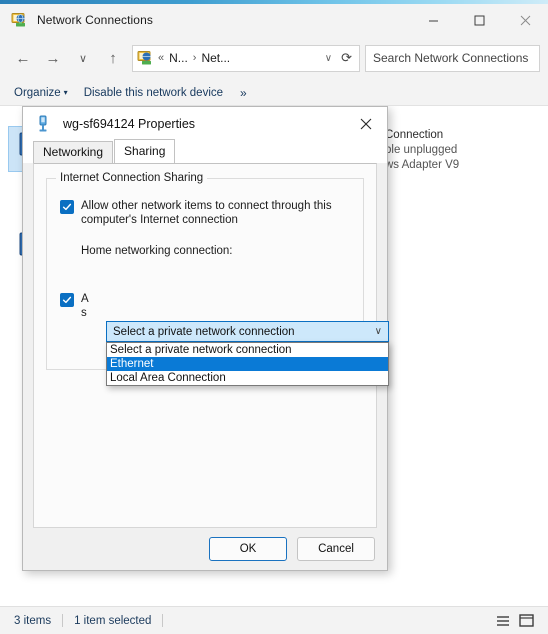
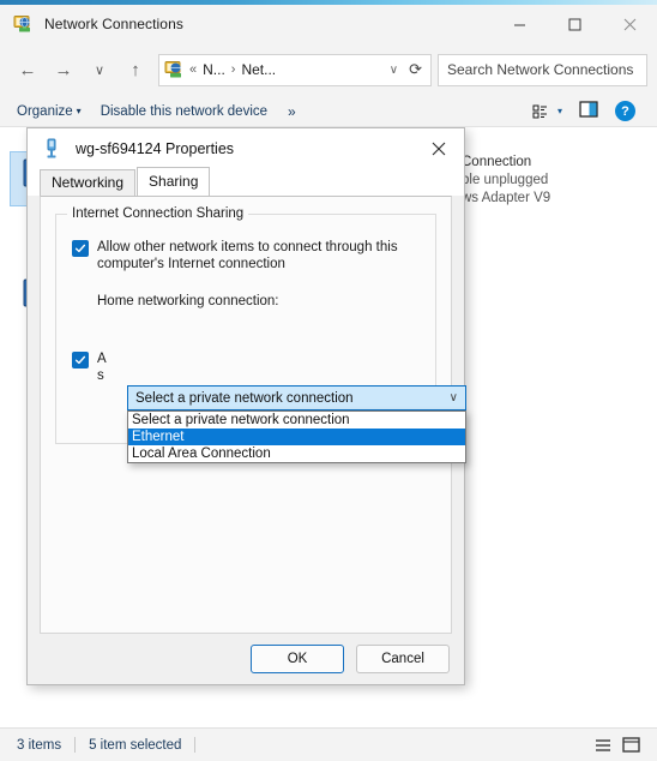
  Network Connections
  ←
  →
  ∨
  ↑
  «
  N...
  ›
  Net...
  ∨
  ⟳
  Search Network Connections
  Organize ▾
  Disable this network device
  »
+ ▾
+ ?
  Connection
  ble unplugged
  ws Adapter V9
  wg-sf694124 Properties
  Networking
  Sharing
  Internet Connection Sharing
  Allow other network items to connect through this
  computer's Internet connection
  Home networking connection:
  A
  s
  Select a private network connection
  ∨
  Select a private network connection
  Ethernet
  Local Area Connection
  OK
  Cancel
  3 items
- 1 item selected
+ 5 item selected
